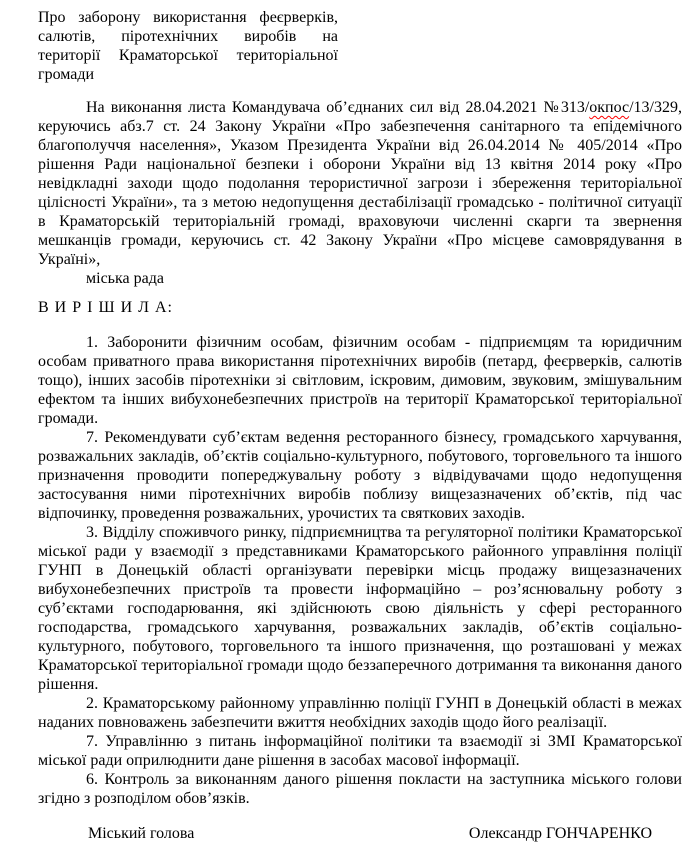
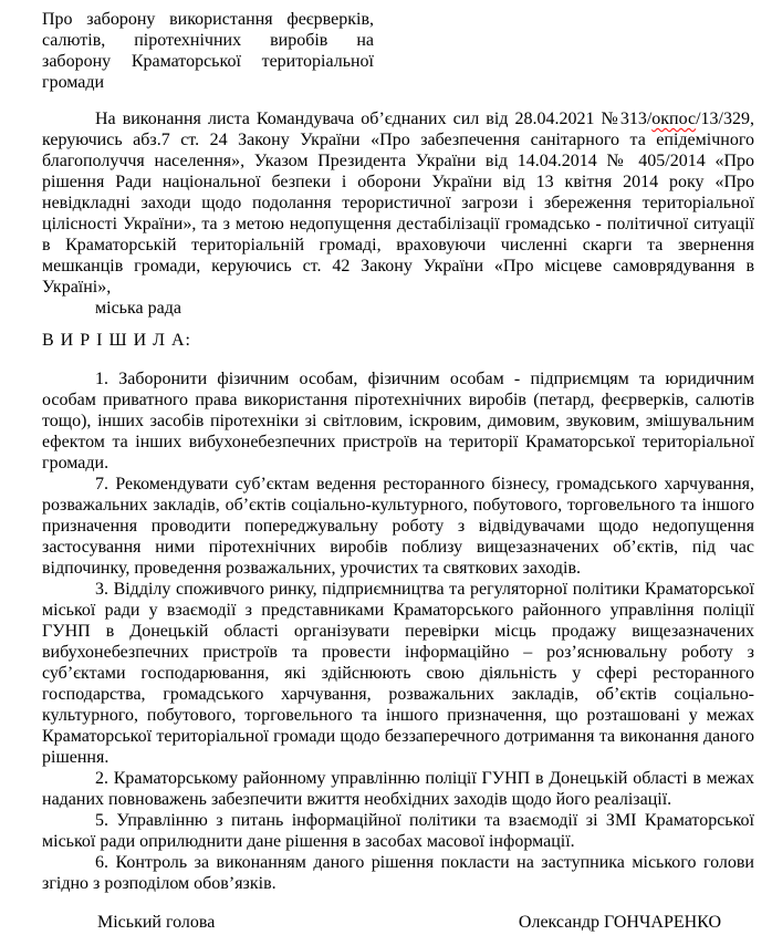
- Про заборону використання феєрверків, салютів, піротехнічних виробів на території Краматорської територіальної громади
+ Про заборону використання феєрверків, салютів, піротехнічних виробів на заборону Краматорської територіальної громади
- На виконання листа Командувача об’єднаних сил від 28.04.2021 №313/окпос/13/329, керуючись абз.7 ст. 24 Закону України «Про забезпечення санітарного та епідемічного благополуччя населення», Указом Президента України від 26.04.2014 № 405/2014 «Про рішення Ради національної безпеки і оборони України від 13 квітня 2014 року «Про невідкладні заходи щодо подолання терористичної загрози і збереження територіальної цілісності України», та з метою недопущення дестабілізації громадсько - політичної ситуації в Краматорській територіальній громаді, враховуючи численні скарги та звернення мешканців громади, керуючись ст. 42 Закону України «Про місцеве самоврядування в Україні»,
+ На виконання листа Командувача об’єднаних сил від 28.04.2021 №313/окпос/13/329, керуючись абз.7 ст. 24 Закону України «Про забезпечення санітарного та епідемічного благополуччя населення», Указом Президента України від 14.04.2014 № 405/2014 «Про рішення Ради національної безпеки і оборони України від 13 квітня 2014 року «Про невідкладні заходи щодо подолання терористичної загрози і збереження територіальної цілісності України», та з метою недопущення дестабілізації громадсько - політичної ситуації в Краматорській територіальній громаді, враховуючи численні скарги та звернення мешканців громади, керуючись ст. 42 Закону України «Про місцеве самоврядування в Україні»,
  міська рада
  В И Р І Ш И Л А:
  1. Заборонити фізичним особам, фізичним особам - підприємцям та юридичним особам приватного права використання піротехнічних виробів (петард, феєрверків, салютів тощо), інших засобів піротехніки зі світловим, іскровим, димовим, звуковим, змішувальним ефектом та інших вибухонебезпечних пристроїв на території Краматорської територіальної громади.
  7. Рекомендувати суб’єктам ведення ресторанного бізнесу, громадського харчування, розважальних закладів, об’єктів соціально-культурного, побутового, торговельного та іншого призначення проводити попереджувальну роботу з відвідувачами щодо недопущення застосування ними піротехнічних виробів поблизу вищезазначених об’єктів, під час відпочинку, проведення розважальних, урочистих та святкових заходів.
  3. Відділу споживчого ринку, підприємництва та регуляторної політики Краматорської міської ради у взаємодії з представниками Краматорського районного управління поліції ГУНП в Донецькій області організувати перевірки місць продажу вищезазначених вибухонебезпечних пристроїв та провести інформаційно – роз’яснювальну роботу з суб’єктами господарювання, які здійснюють свою діяльність у сфері ресторанного господарства, громадського харчування, розважальних закладів, об’єктів соціально-культурного, побутового, торговельного та іншого призначення, що розташовані у межах Краматорської територіальної громади щодо беззаперечного дотримання та виконання даного рішення.
  2. Краматорському районному управлінню поліції ГУНП в Донецькій області в межах наданих повноважень забезпечити вжиття необхідних заходів щодо його реалізації.
- 7. Управлінню з питань інформаційної політики та взаємодії зі ЗМІ Краматорської міської ради оприлюднити дане рішення в засобах масової інформації.
+ 5. Управлінню з питань інформаційної політики та взаємодії зі ЗМІ Краматорської міської ради оприлюднити дане рішення в засобах масової інформації.
  6. Контроль за виконанням даного рішення покласти на заступника міського голови згідно з розподілом обов’язків.
  Міський голова
  Олександр ГОНЧАРЕНКО
